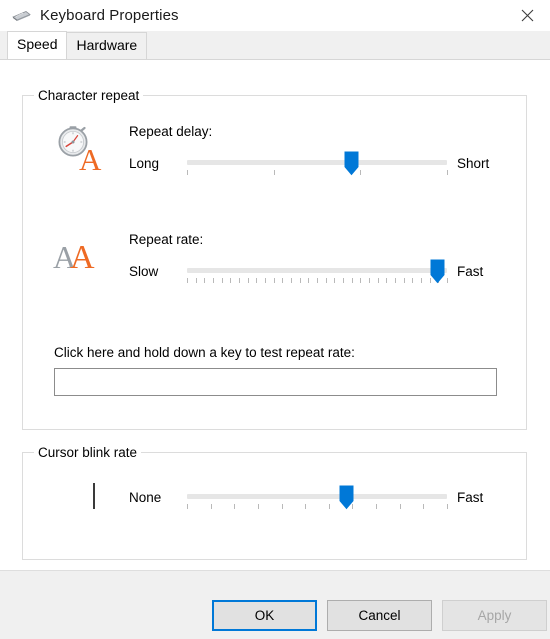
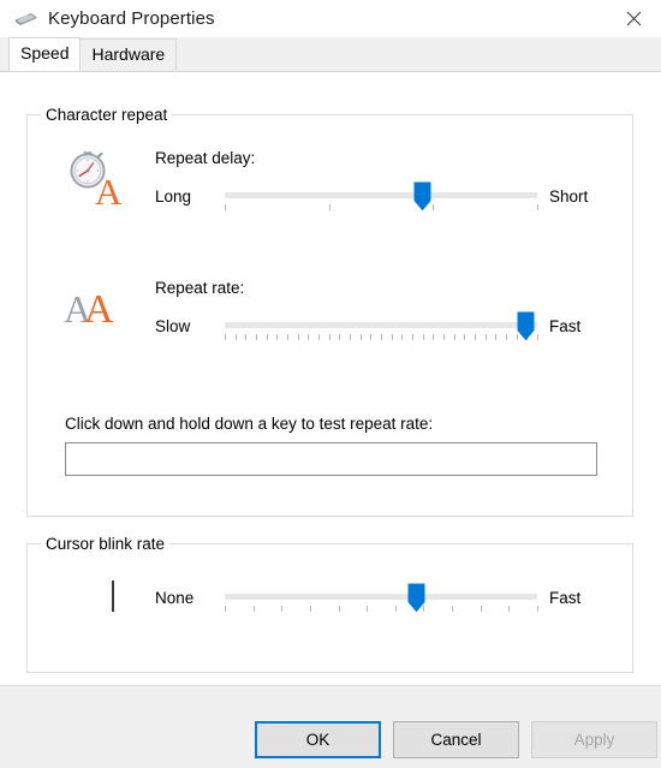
  Keyboard Properties
  Speed
  Hardware
  Character repeat
  A
  Repeat delay:
  Long
  Short
  A
  A
  Repeat rate:
  Slow
  Fast
- Click here and hold down a key to test repeat rate:
+ Click down and hold down a key to test repeat rate:
  Cursor blink rate
  None
  Fast
  OK
  Cancel
  Apply
